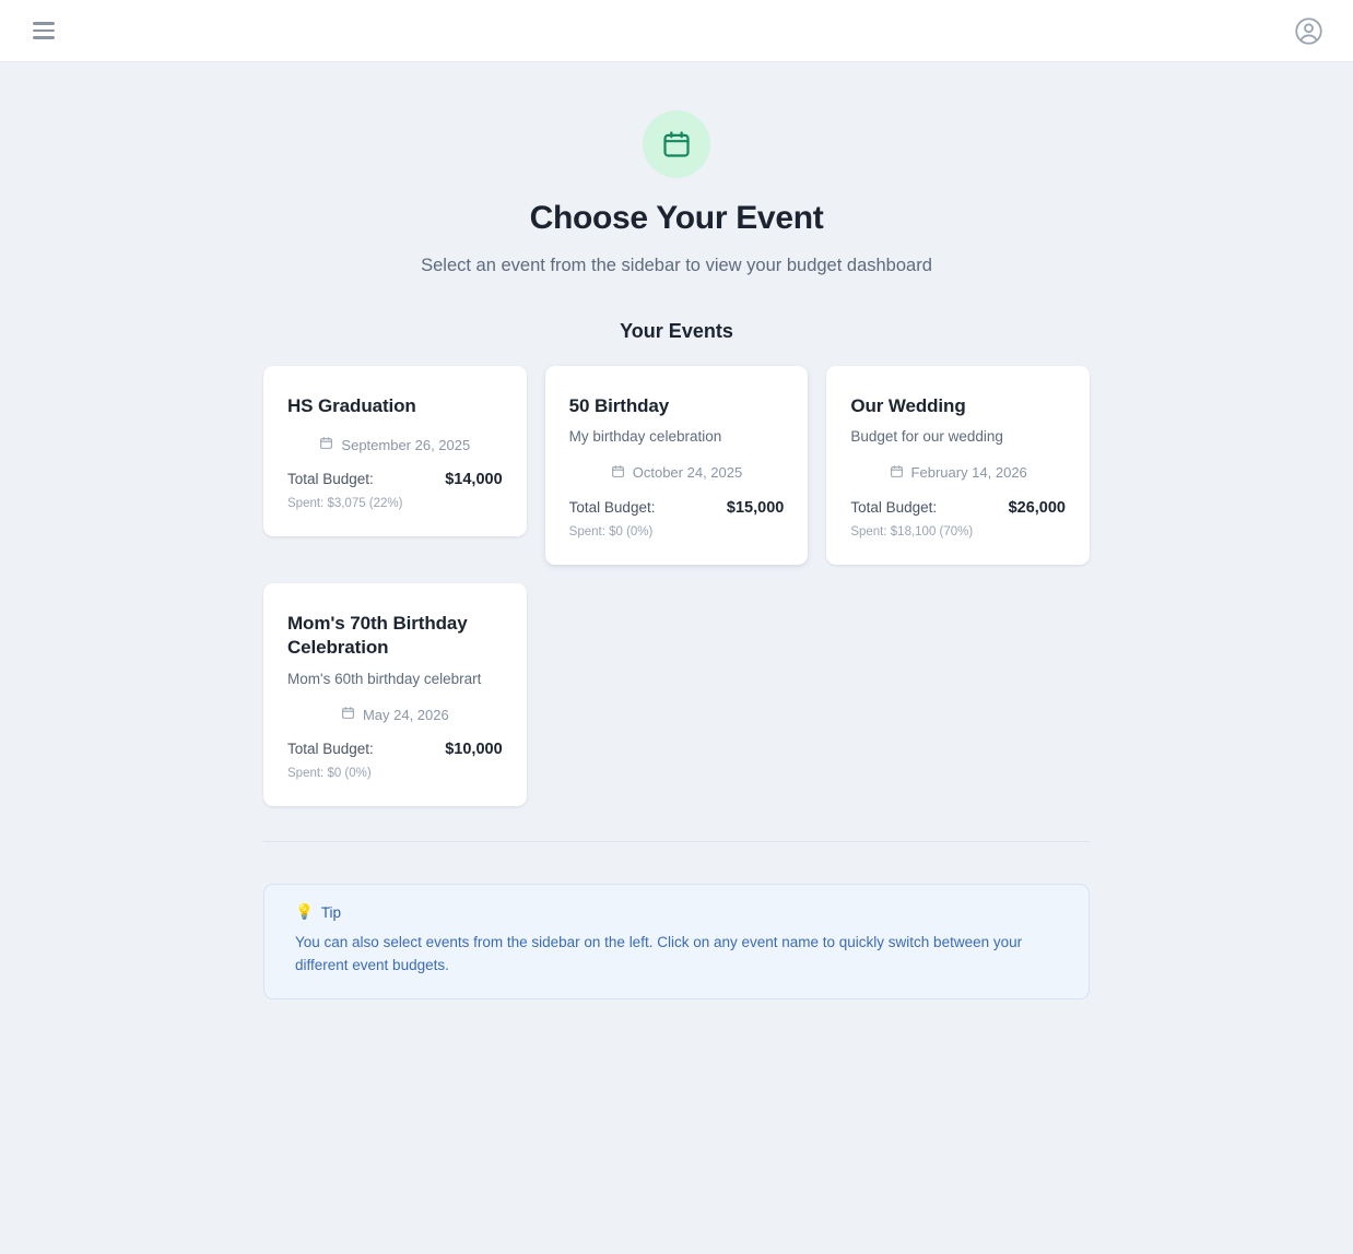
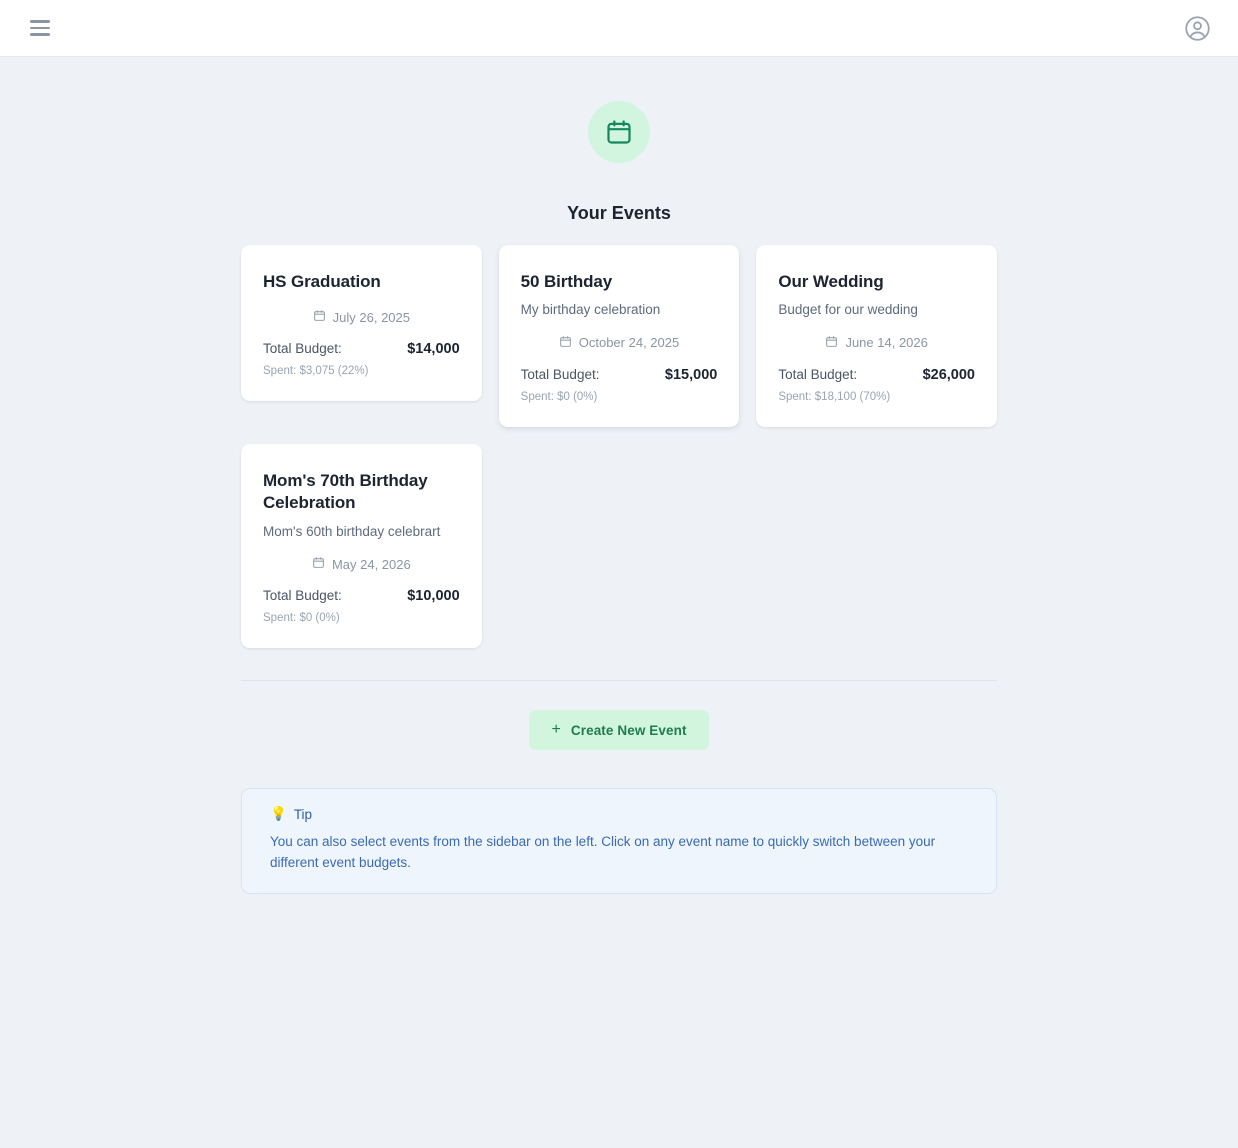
- Choose Your Event
- Select an event from the sidebar to view your budget dashboard
  Your Events
  HS Graduation
- September 26, 2025
+ July 26, 2025
  Total Budget:
  $14,000
  Spent: $3,075 (22%)
  50 Birthday
  My birthday celebration
  October 24, 2025
  Total Budget:
  $15,000
  Spent: $0 (0%)
  Our Wedding
  Budget for our wedding
- February 14, 2026
+ June 14, 2026
  Total Budget:
  $26,000
  Spent: $18,100 (70%)
  Mom's 70th Birthday Celebration
  Mom's 60th birthday celebrart
  May 24, 2026
  Total Budget:
  $10,000
  Spent: $0 (0%)
+ +
+ Create New Event
  💡
  Tip
  You can also select events from the sidebar on the left. Click on any event name to quickly switch between your different event budgets.
